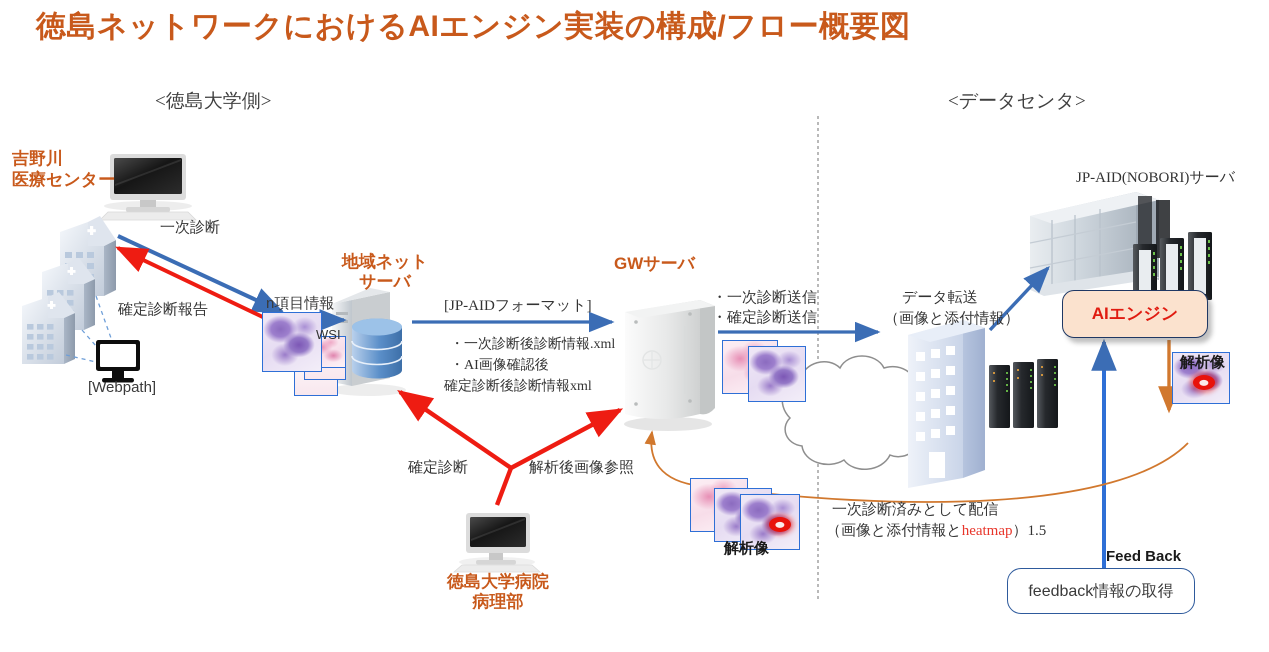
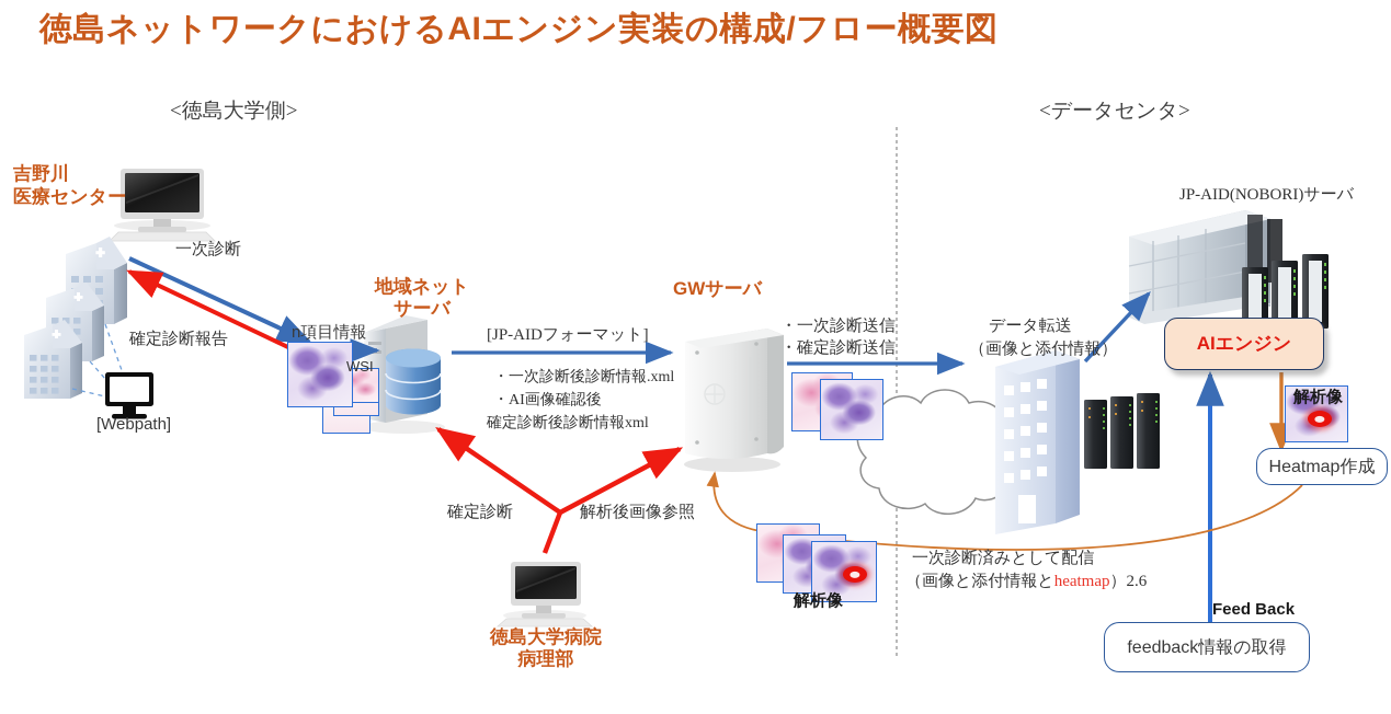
  徳島ネットワークにおけるAIエンジン実装の構成/フロー概要図
  <徳島大学側>
  <データセンタ>
  吉野川
  医療センター
  一次診断
  確定診断報告
  [Webpath]
  n項目情報
  WSI
  地域ネット
  サーバ
  [JP-AIDフォーマット]
  ・一次診断後診断情報.xml
  ・AI画像確認後
  確定診断後診断情報xml
  GWサーバ
  ・一次診断送信
  ・確定診断送信
  確定診断
  解析後画像参照
  徳島大学病院
  病理部
  解析像
  一次診断済みとして配信
- （画像と添付情報とheatmap）1.5
+ （画像と添付情報とheatmap）2.6
  データ転送
  （画像と添付情報）
  JP-AID(NOBORI)サーバ
  AIエンジン
  解析像
+ Heatmap作成
  Feed Back
  feedback情報の取得
